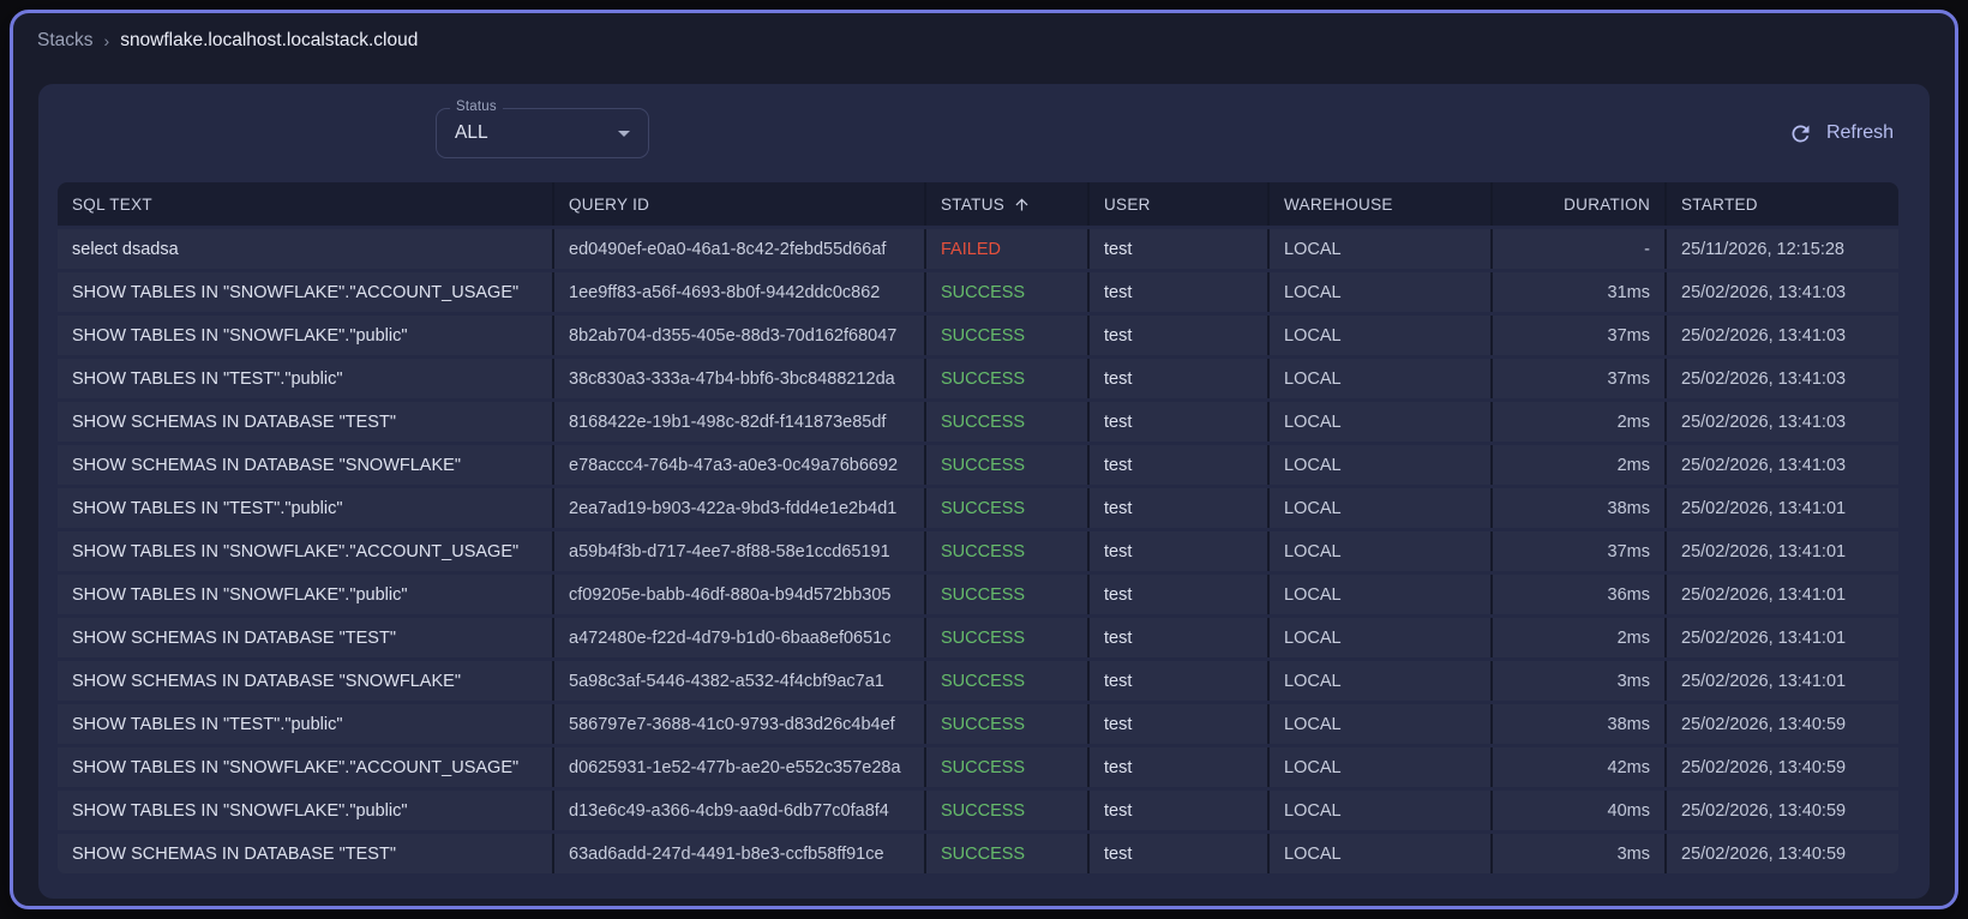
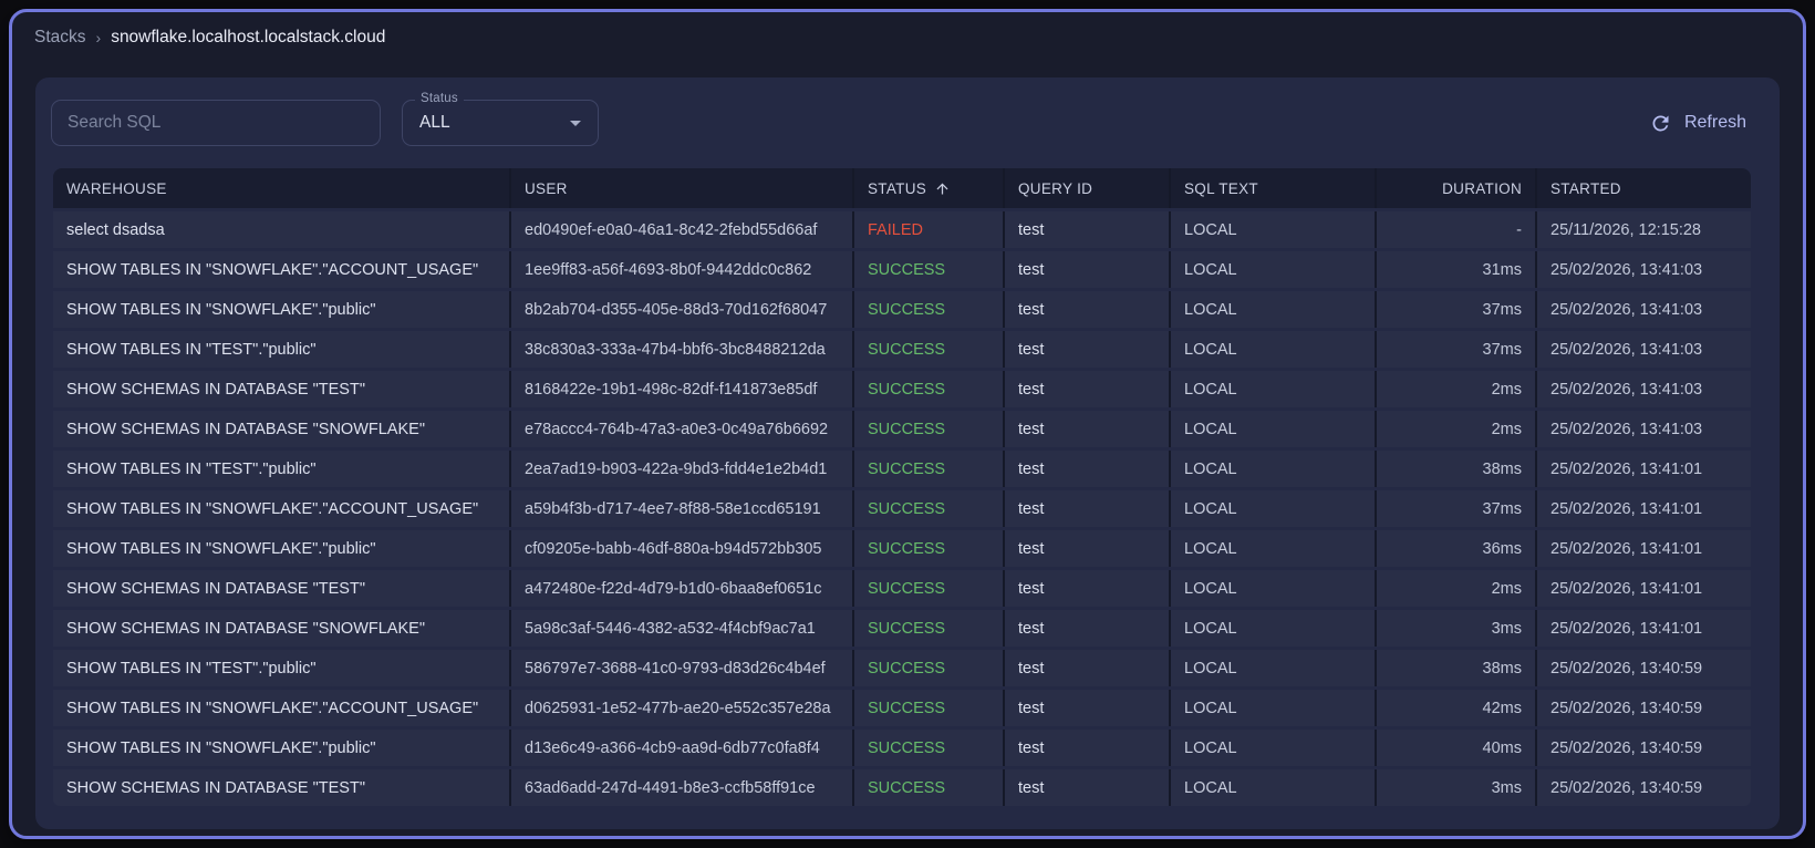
  Stacks
  ›
  snowflake.localhost.localstack.cloud
+ Search SQL
  Status
  ALL
  Refresh
- SQL TEXT
+ WAREHOUSE
- QUERY ID
+ USER
  STATUS
- USER
+ QUERY ID
- WAREHOUSE
+ SQL TEXT
  DURATION
  STARTED
  select dsadsa
  ed0490ef-e0a0-46a1-8c42-2febd55d66af
  FAILED
  test
  LOCAL
  -
  25/11/2026, 12:15:28
  SHOW TABLES IN "SNOWFLAKE"."ACCOUNT_USAGE"
  1ee9ff83-a56f-4693-8b0f-9442ddc0c862
  SUCCESS
  test
  LOCAL
  31ms
  25/02/2026, 13:41:03
  SHOW TABLES IN "SNOWFLAKE"."public"
  8b2ab704-d355-405e-88d3-70d162f68047
  SUCCESS
  test
  LOCAL
  37ms
  25/02/2026, 13:41:03
  SHOW TABLES IN "TEST"."public"
  38c830a3-333a-47b4-bbf6-3bc8488212da
  SUCCESS
  test
  LOCAL
  37ms
  25/02/2026, 13:41:03
  SHOW SCHEMAS IN DATABASE "TEST"
  8168422e-19b1-498c-82df-f141873e85df
  SUCCESS
  test
  LOCAL
  2ms
  25/02/2026, 13:41:03
  SHOW SCHEMAS IN DATABASE "SNOWFLAKE"
  e78accc4-764b-47a3-a0e3-0c49a76b6692
  SUCCESS
  test
  LOCAL
  2ms
  25/02/2026, 13:41:03
  SHOW TABLES IN "TEST"."public"
  2ea7ad19-b903-422a-9bd3-fdd4e1e2b4d1
  SUCCESS
  test
  LOCAL
  38ms
  25/02/2026, 13:41:01
  SHOW TABLES IN "SNOWFLAKE"."ACCOUNT_USAGE"
  a59b4f3b-d717-4ee7-8f88-58e1ccd65191
  SUCCESS
  test
  LOCAL
  37ms
  25/02/2026, 13:41:01
  SHOW TABLES IN "SNOWFLAKE"."public"
  cf09205e-babb-46df-880a-b94d572bb305
  SUCCESS
  test
  LOCAL
  36ms
  25/02/2026, 13:41:01
  SHOW SCHEMAS IN DATABASE "TEST"
  a472480e-f22d-4d79-b1d0-6baa8ef0651c
  SUCCESS
  test
  LOCAL
  2ms
  25/02/2026, 13:41:01
  SHOW SCHEMAS IN DATABASE "SNOWFLAKE"
  5a98c3af-5446-4382-a532-4f4cbf9ac7a1
  SUCCESS
  test
  LOCAL
  3ms
  25/02/2026, 13:41:01
  SHOW TABLES IN "TEST"."public"
  586797e7-3688-41c0-9793-d83d26c4b4ef
  SUCCESS
  test
  LOCAL
  38ms
  25/02/2026, 13:40:59
  SHOW TABLES IN "SNOWFLAKE"."ACCOUNT_USAGE"
  d0625931-1e52-477b-ae20-e552c357e28a
  SUCCESS
  test
  LOCAL
  42ms
  25/02/2026, 13:40:59
  SHOW TABLES IN "SNOWFLAKE"."public"
  d13e6c49-a366-4cb9-aa9d-6db77c0fa8f4
  SUCCESS
  test
  LOCAL
  40ms
  25/02/2026, 13:40:59
  SHOW SCHEMAS IN DATABASE "TEST"
  63ad6add-247d-4491-b8e3-ccfb58ff91ce
  SUCCESS
  test
  LOCAL
  3ms
  25/02/2026, 13:40:59
